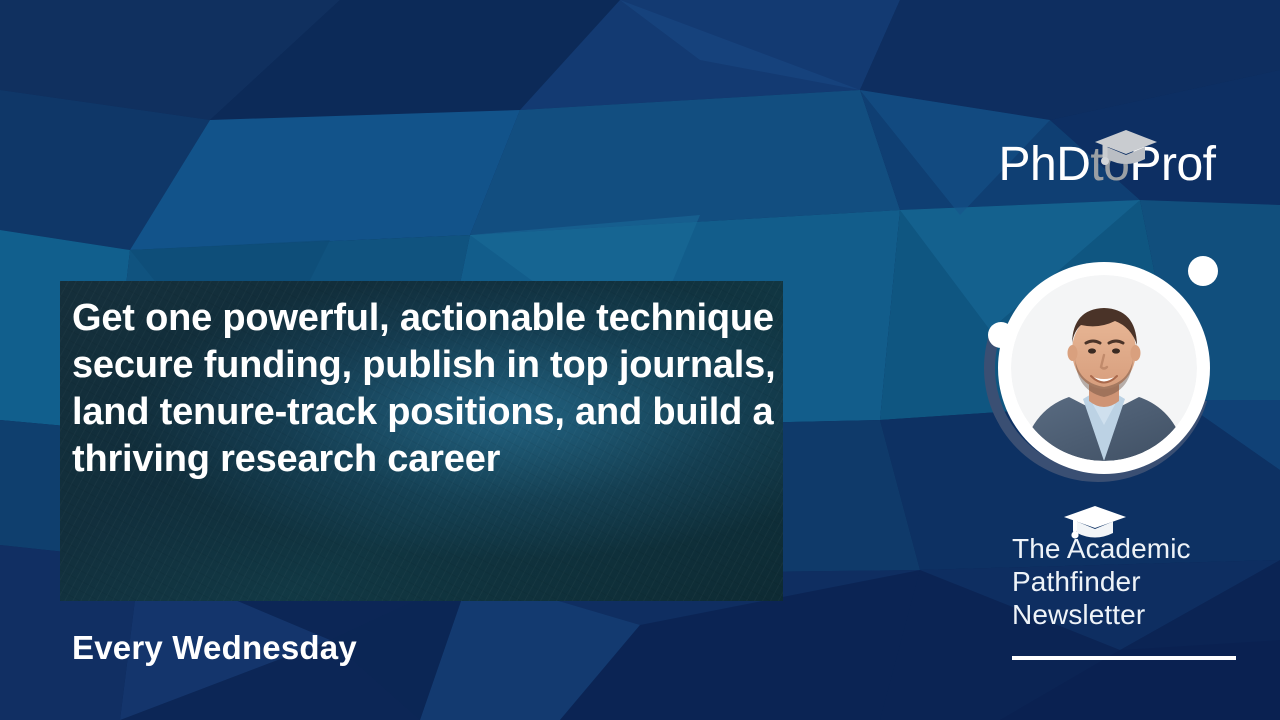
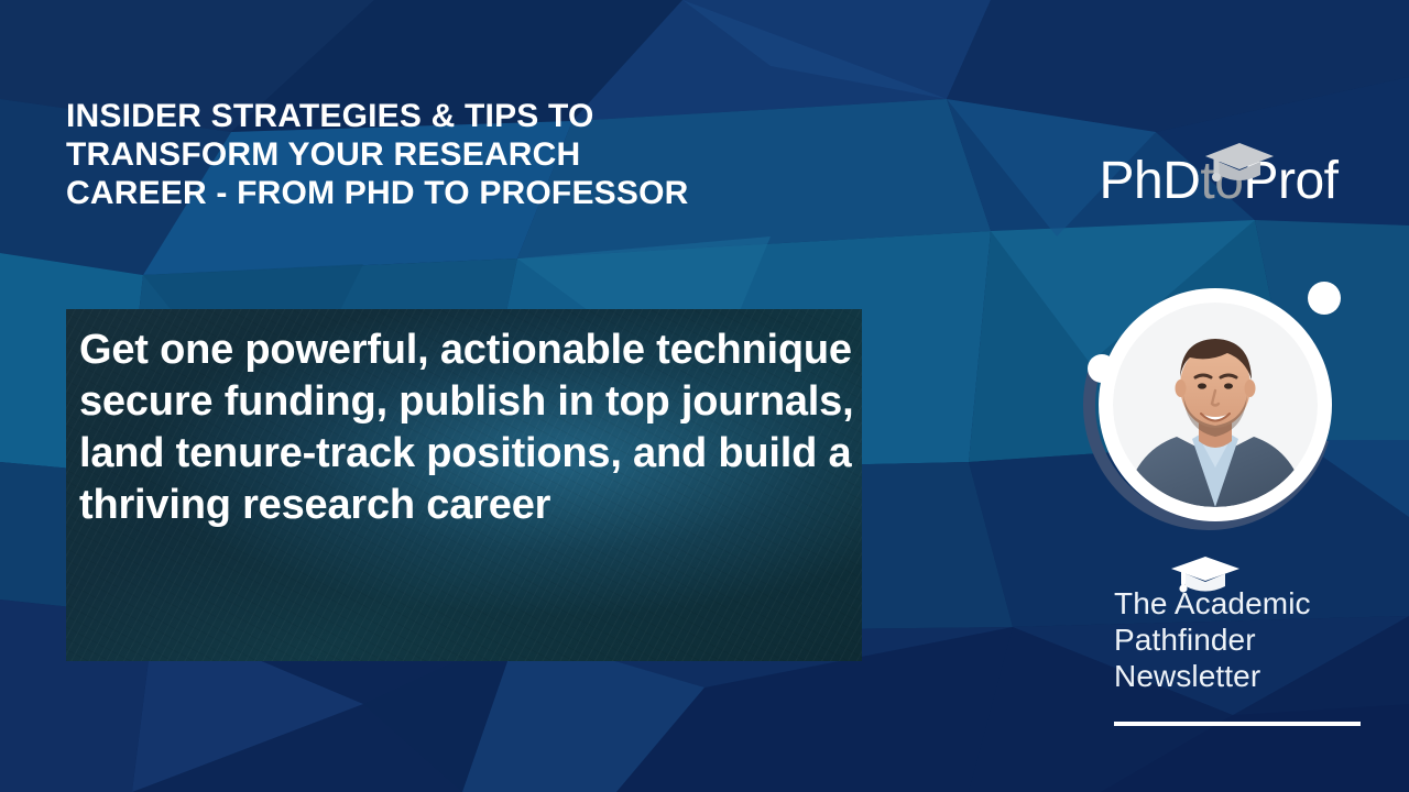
+ INSIDER STRATEGIES & TIPS TO
+ TRANSFORM YOUR RESEARCH
+ CAREER - FROM PHD TO PROFESSOR
  Get one powerful, actionable technique secure funding, publish in top journals, land tenure-track positions, and build a thriving research career
- Every Wednesday
  PhDtoProf
  The Academic
  Pathfinder
  Newsletter
